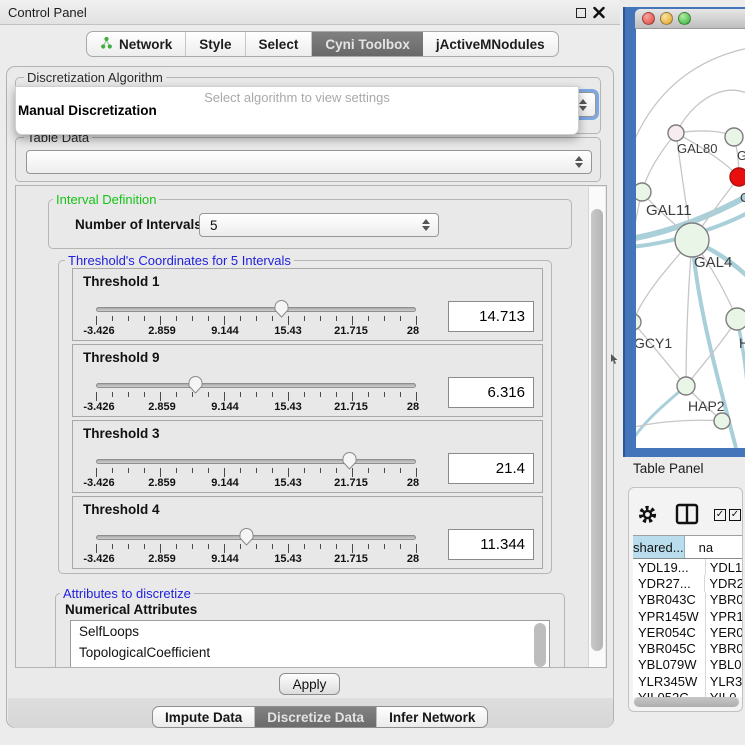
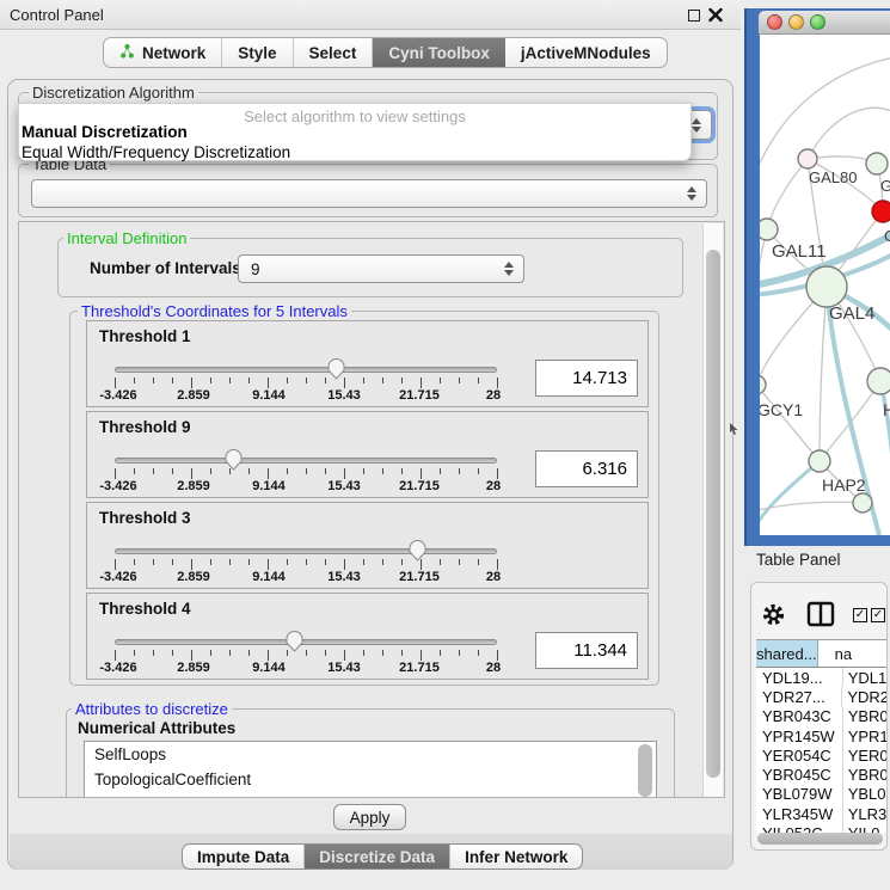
  Control Panel
  Network
  Style
  Select
  Cyni Toolbox
  jActiveMNodules
  Discretization Algorithm
  Select algorithm to view settings
  Manual Discretization
+ Equal Width/Frequency Discretization
  Table Data
  Interval Definition
  Number of Interval
- 5
+ 9
  Threshold's Coordinates for 5 Intervals
  Threshold 1
  -3.426
  2.859
  9.144
  15.43
  21.715
  28
  14.713
  Threshold 9
  -3.426
  2.859
  9.144
  15.43
  21.715
  28
  6.316
  Threshold 3
  -3.426
  2.859
  9.144
  15.43
  21.715
  28
- 21.4
  Threshold 4
  -3.426
  2.859
  9.144
  15.43
  21.715
  28
  11.344
  Attributes to discretize
  Numerical Attributes
  SelfLoops
  TopologicalCoefficient
  Apply
  Impute Data
  Discretize Data
  Infer Network
  GAL80
  G
  GAL11
  GAL4
  GCY1
  H
  HAP2
  Table Panel
  ✓
  ✓
  shared...
  na
  YDL19...
  YDL1
  YDR27...
  YDR2
  YBR043C
  YBR0
  YPR145W
  YPR1
  YER054C
  YER0
  YBR045C
  YBR0
  YBL079W
  YBL0
  YLR345W
  YLR3
